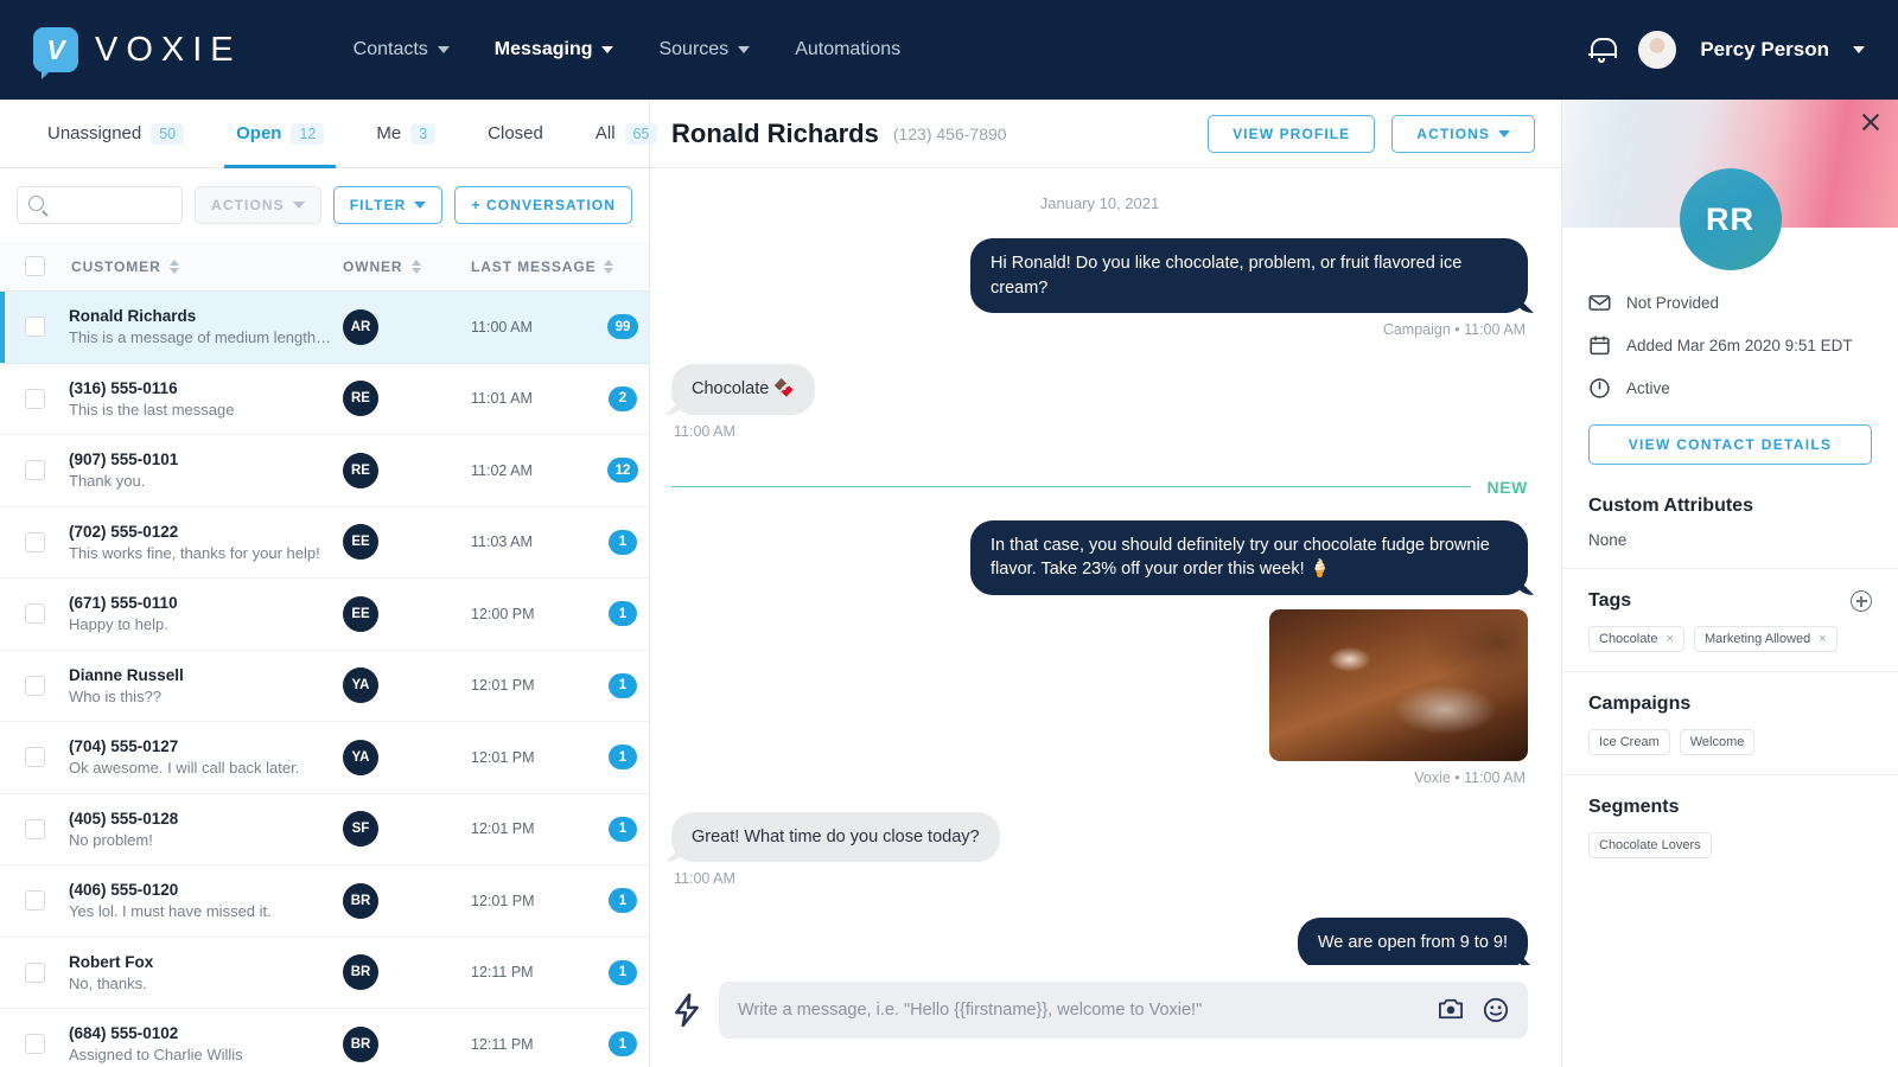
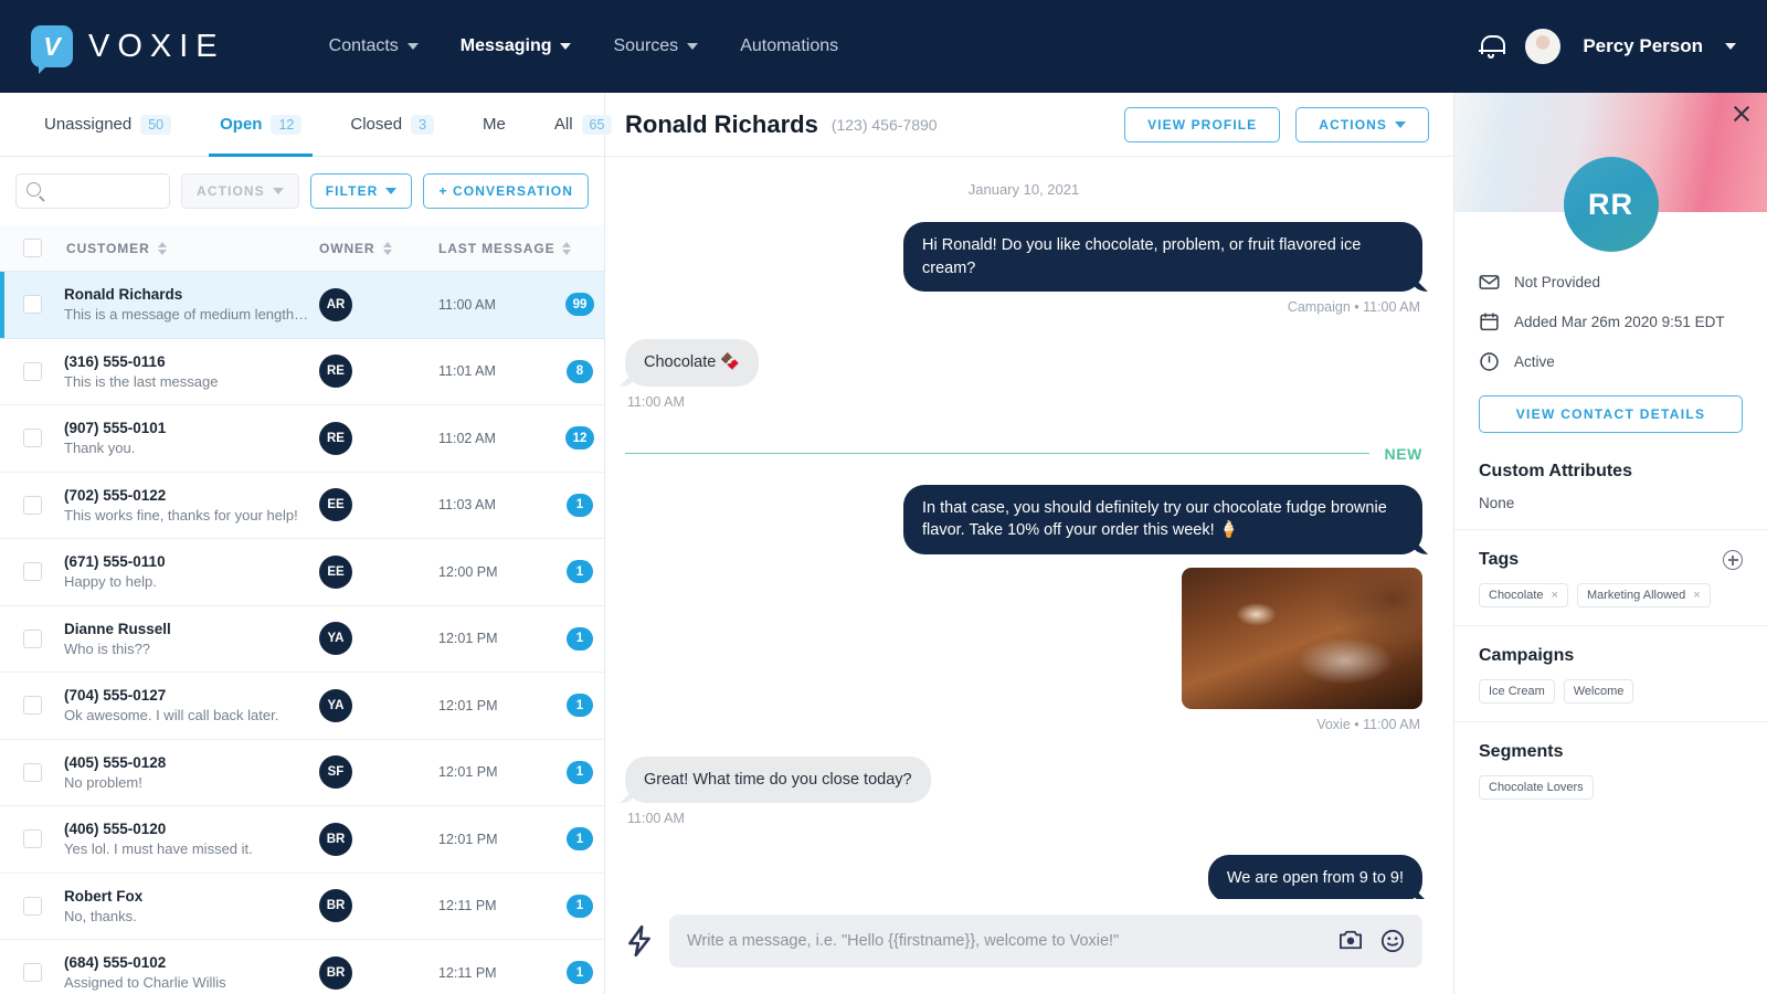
  V
  VOXIE
  Contacts
  Messaging
  Sources
  Automations
  Percy Person
  Unassigned
  50
  Open
  12
- Me
+ Closed
  3
- Closed
+ Me
  All
  65
  ACTIONS
  FILTER
  + CONVERSATION
  CUSTOMER
  OWNER
  LAST MESSAGE
  Ronald Richards
  This is a message of medium length th
  AR
  11:00 AM
  99
  (316) 555-0116
  This is the last message
  RE
  11:01 AM
- 2
+ 8
  (907) 555-0101
  Thank you.
  RE
  11:02 AM
  12
  (702) 555-0122
  This works fine, thanks for your help!
  EE
  11:03 AM
  1
  (671) 555-0110
  Happy to help.
  EE
  12:00 PM
  1
  Dianne Russell
  Who is this??
  YA
  12:01 PM
  1
  (704) 555-0127
  Ok awesome. I will call back later.
  YA
  12:01 PM
  1
  (405) 555-0128
  No problem!
  SF
  12:01 PM
  1
  (406) 555-0120
  Yes lol. I must have missed it.
  BR
  12:01 PM
  1
  Robert Fox
  No, thanks.
  BR
  12:11 PM
  1
  (684) 555-0102
  Assigned to Charlie Willis
  BR
  12:11 PM
  1
  Ronald Richards
  (123) 456-7890
  VIEW PROFILE
  ACTIONS
  January 10, 2021
  Hi Ronald! Do you like chocolate, problem, or fruit flavored ice cream?
  Campaign • 11:00 AM
  Chocolate 🍫
  11:00 AM
  NEW
- In that case, you should definitely try our chocolate fudge brownie flavor. Take 23% off your order this week! 🍦
+ In that case, you should definitely try our chocolate fudge brownie flavor. Take 10% off your order this week! 🍦
  Voxie • 11:00 AM
  Great! What time do you close today?
  11:00 AM
  We are open from 9 to 9!
  Write a message, i.e. "Hello {{firstname}}, welcome to Voxie!"
  RR
  Not Provided
  Added Mar 26m 2020 9:51 EDT
  Active
  VIEW CONTACT DETAILS
  Custom Attributes
  None
  Tags
  Chocolate
  ×
  Marketing Allowed
  ×
  Campaigns
  Ice Cream
  Welcome
  Segments
  Chocolate Lovers
